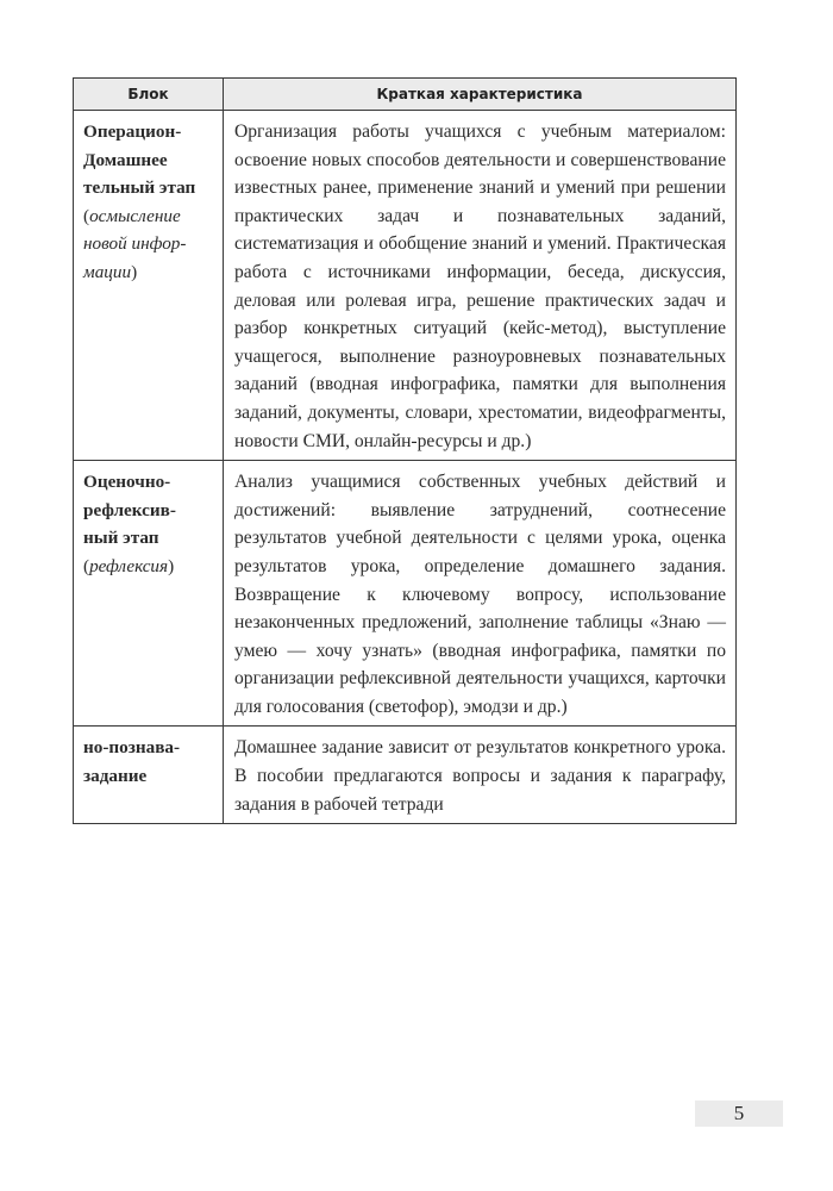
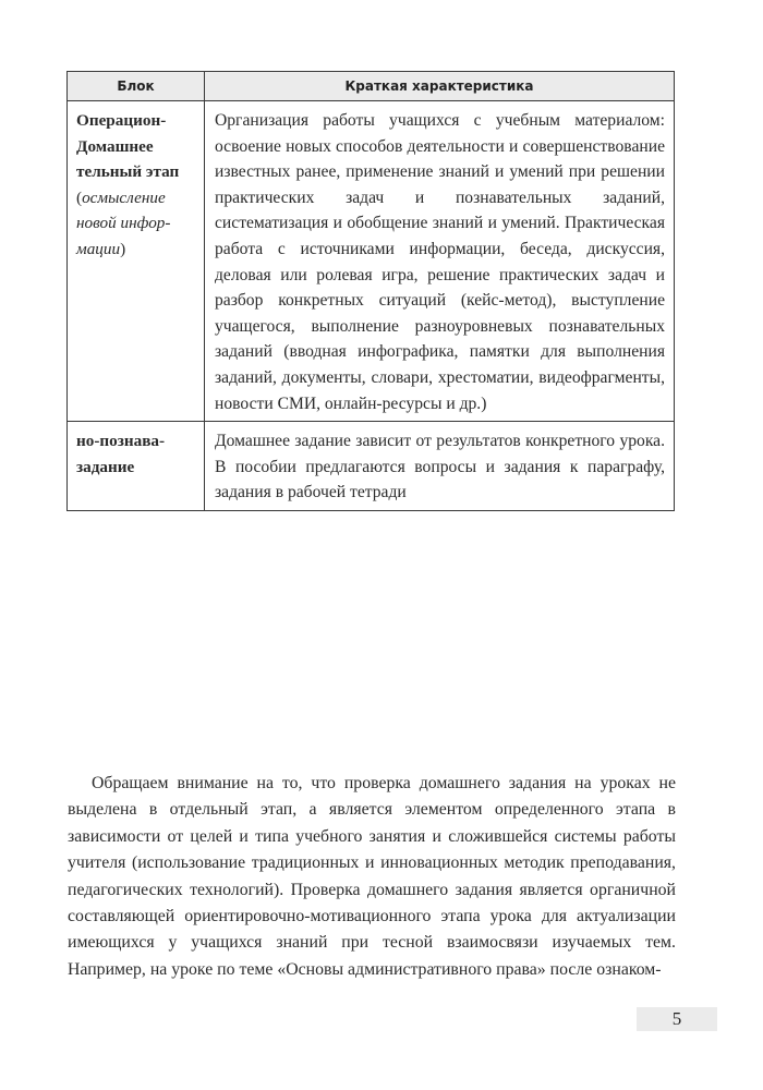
  Блок	Краткая характеристика
  Операцион- Домашнее тельный этап (осмысление новой инфор-мации)	Организация работы учащихся с учебным материалом: освоение новых способов деятельности и совершенствование известных ранее, применение знаний и умений при решении практических задач и познавательных заданий, систематизация и обобщение знаний и умений. Практическая работа с источниками информации, беседа, дискуссия, деловая или ролевая игра, решение практических задач и разбор конкретных ситуаций (кейс-метод), выступление учащегося, выполнение разноуровневых познавательных заданий (вводная инфографика, памятки для выполнения заданий, документы, словари, хрестоматии, видеофрагменты, новости СМИ, онлайн-ресурсы и др.)
- Оценочно- рефлексив- ный этап (рефлексия)	Анализ учащимися собственных учебных действий и достижений: выявление затруднений, соотнесение результатов учебной деятельности с целями урока, оценка результатов урока, определение домашнего задания. Возвращение к ключевому вопросу, использование незаконченных предложений, заполнение таблицы «Знаю — умею — хочу узнать» (вводная инфографика, памятки по организации рефлексивной деятельности учащихся, карточки для голосования (светофор), эмодзи и др.)
  но-познава- задание	Домашнее задание зависит от результатов конкретного урока. В пособии предлагаются вопросы и задания к параграфу, задания в рабочей тетради
+ Обращаем внимание на то, что проверка домашнего задания на уроках не выделена в отдельный этап, а является элементом определенного этапа в зависимости от целей и типа учебного занятия и сложившейся системы работы учителя (использование традиционных и инновационных методик преподавания, педагогических технологий). Проверка домашнего задания является органичной составляющей ориентировочно-мотивационного этапа урока для актуализации имеющихся у учащихся знаний при тесной взаимосвязи изучаемых тем. Например, на уроке по теме «Основы административного права» после ознаком-
  5
